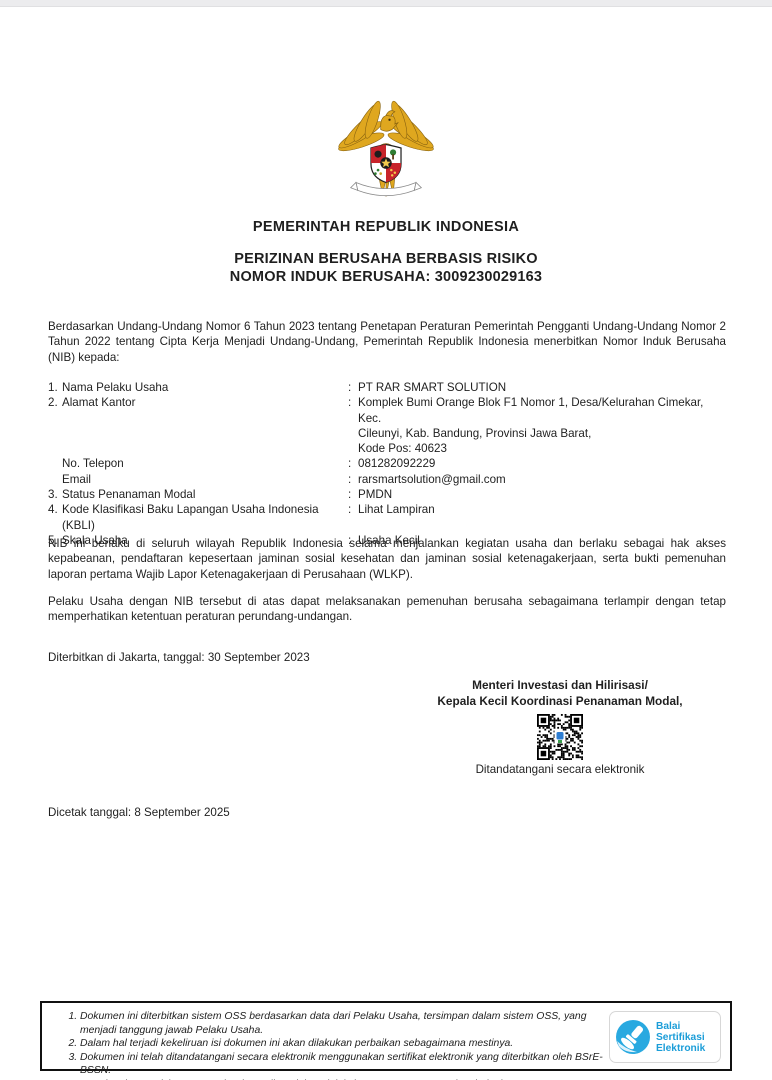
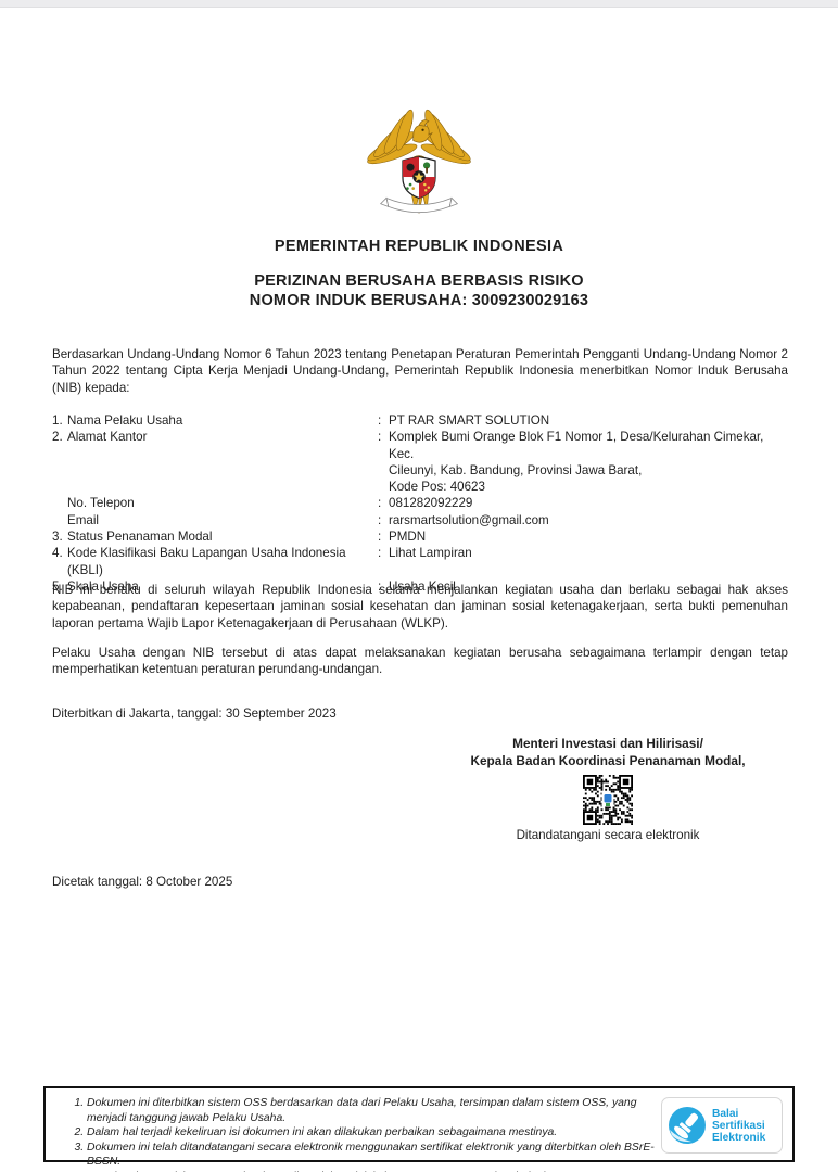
  PEMERINTAH REPUBLIK INDONESIA
  PERIZINAN BERUSAHA BERBASIS RISIKO
  NOMOR INDUK BERUSAHA: 3009230029163
  Berdasarkan Undang-Undang Nomor 6 Tahun 2023 tentang Penetapan Peraturan Pemerintah Pengganti Undang-Undang Nomor 2 Tahun 2022 tentang Cipta Kerja Menjadi Undang-Undang, Pemerintah Republik Indonesia menerbitkan Nomor Induk Berusaha (NIB) kepada:
  1.
  Nama Pelaku Usaha
  :
  PT RAR SMART SOLUTION
  2.
  Alamat Kantor
  :
  Komplek Bumi Orange Blok F1 Nomor 1, Desa/Kelurahan Cimekar, Kec.
  Cileunyi, Kab. Bandung, Provinsi Jawa Barat,
  Kode Pos: 40623
  No. Telepon
  :
  081282092229
  Email
  :
  rarsmartsolution@gmail.com
  3.
  Status Penanaman Modal
  :
  PMDN
  4.
  Kode Klasifikasi Baku Lapangan Usaha Indonesia
  (KBLI)
  :
  Lihat Lampiran
  5.
  Skala Usaha
  :
  Usaha Kecil
  NIB ini berlaku di seluruh wilayah Republik Indonesia selama menjalankan kegiatan usaha dan berlaku sebagai hak akses kepabeanan, pendaftaran kepesertaan jaminan sosial kesehatan dan jaminan sosial ketenagakerjaan, serta bukti pemenuhan laporan pertama Wajib Lapor Ketenagakerjaan di Perusahaan (WLKP).
- Pelaku Usaha dengan NIB tersebut di atas dapat melaksanakan pemenuhan berusaha sebagaimana terlampir dengan tetap memperhatikan ketentuan peraturan perundang-undangan.
+ Pelaku Usaha dengan NIB tersebut di atas dapat melaksanakan kegiatan berusaha sebagaimana terlampir dengan tetap memperhatikan ketentuan peraturan perundang-undangan.
  Diterbitkan di Jakarta, tanggal: 30 September 2023
  Menteri Investasi dan Hilirisasi/
- Kepala Kecil Koordinasi Penanaman Modal,
+ Kepala Badan Koordinasi Penanaman Modal,
  Ditandatangani secara elektronik
- Dicetak tanggal: 8 September 2025
+ Dicetak tanggal: 8 October 2025
  Dokumen ini diterbitkan sistem OSS berdasarkan data dari Pelaku Usaha, tersimpan dalam sistem OSS, yang menjadi tanggung jawab Pelaku Usaha.
  Dalam hal terjadi kekeliruan isi dokumen ini akan dilakukan perbaikan sebagaimana mestinya.
  Dokumen ini telah ditandatangani secara elektronik menggunakan sertifikat elektronik yang diterbitkan oleh BSrE-BSSN.
  Balai
  Sertifikasi
  Elektronik
